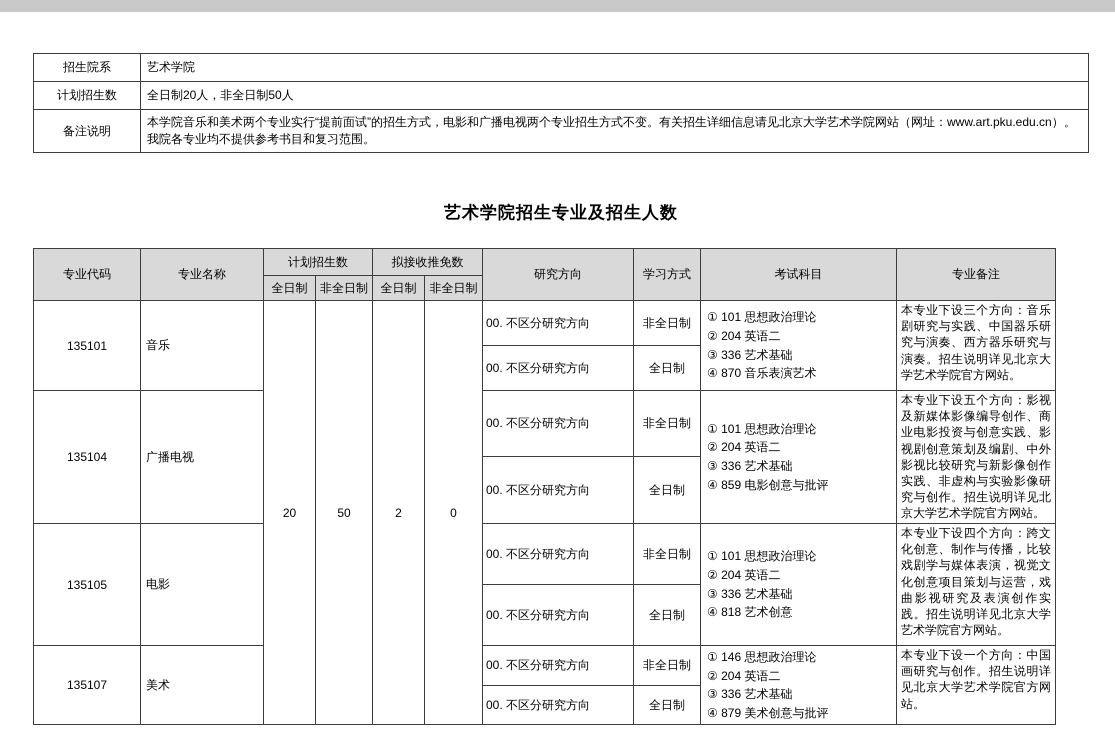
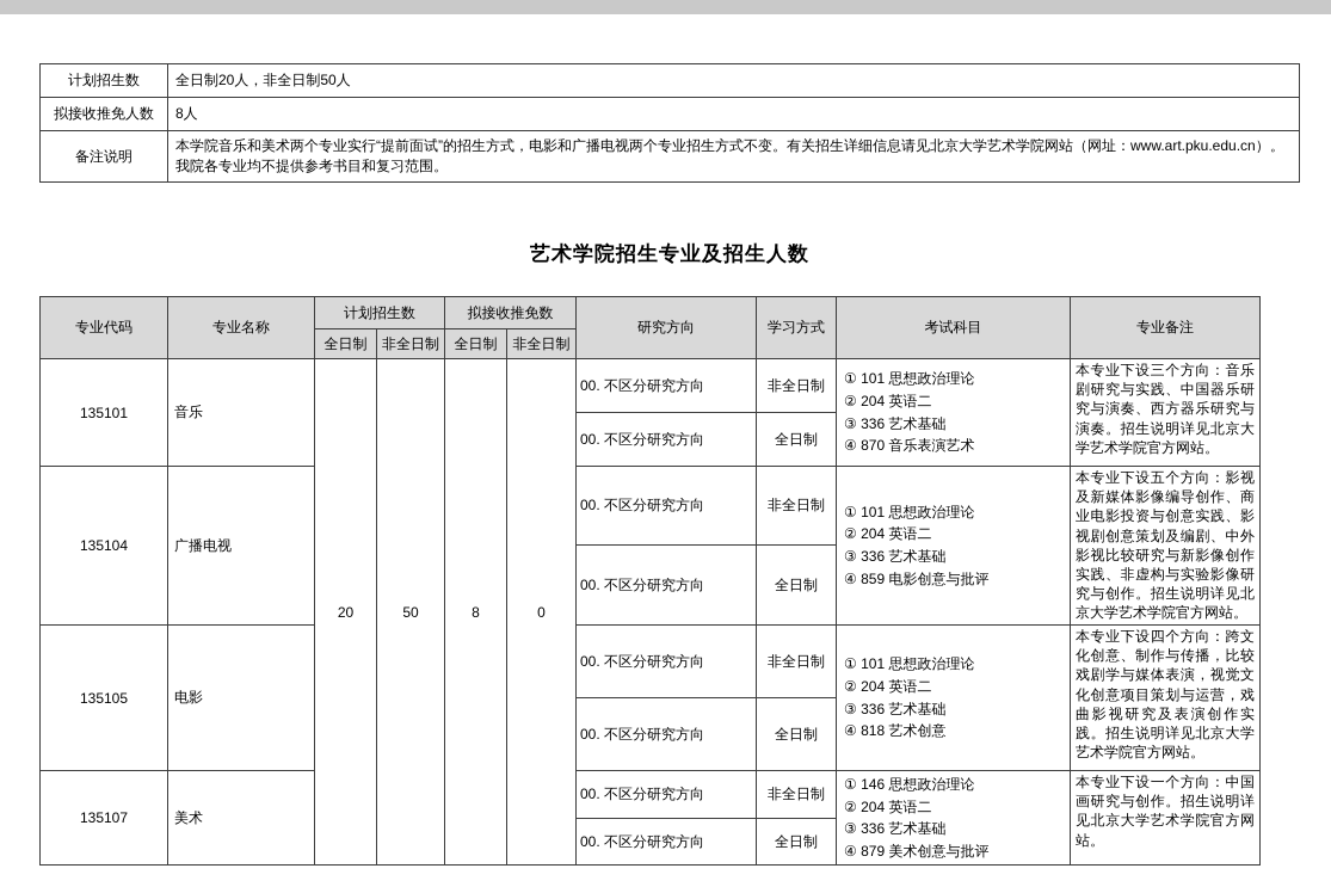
- 招生院系	艺术学院
  计划招生数	全日制20人，非全日制50人
+ 拟接收推免人数	8人
  备注说明	本学院音乐和美术两个专业实行“提前面试”的招生方式，电影和广播电视两个专业招生方式不变。有关招生详细信息请见北京大学艺术学院网站（网址：www.art.pku.edu.cn）。我院各专业均不提供参考书目和复习范围。
  艺术学院招生专业及招生人数
  专业代码	专业名称	计划招生数	拟接收推免数	研究方向	学习方式	考试科目	专业备注
  全日制	非全日制	全日制	非全日制
- 135101	音乐	20	50	2	0	00. 不区分研究方向	非全日制	① 101 思想政治理论 ② 204 英语二 ③ 336 艺术基础 ④ 870 音乐表演艺术	本专业下设三个方向：音乐剧研究与实践、中国器乐研究与演奏、西方器乐研究与演奏。招生说明详见北京大学艺术学院官方网站。
+ 135101	音乐	20	50	8	0	00. 不区分研究方向	非全日制	① 101 思想政治理论 ② 204 英语二 ③ 336 艺术基础 ④ 870 音乐表演艺术	本专业下设三个方向：音乐剧研究与实践、中国器乐研究与演奏、西方器乐研究与演奏。招生说明详见北京大学艺术学院官方网站。
  00. 不区分研究方向	全日制
  135104	广播电视	00. 不区分研究方向	非全日制	① 101 思想政治理论 ② 204 英语二 ③ 336 艺术基础 ④ 859 电影创意与批评	本专业下设五个方向：影视及新媒体影像编导创作、商业电影投资与创意实践、影视剧创意策划及编剧、中外影视比较研究与新影像创作实践、非虚构与实验影像研究与创作。招生说明详见北京大学艺术学院官方网站。
  00. 不区分研究方向	全日制
  135105	电影	00. 不区分研究方向	非全日制	① 101 思想政治理论 ② 204 英语二 ③ 336 艺术基础 ④ 818 艺术创意	本专业下设四个方向：跨文化创意、制作与传播，比较戏剧学与媒体表演，视觉文化创意项目策划与运营，戏曲影视研究及表演创作实践。招生说明详见北京大学艺术学院官方网站。
  00. 不区分研究方向	全日制
  135107	美术	00. 不区分研究方向	非全日制	① 146 思想政治理论 ② 204 英语二 ③ 336 艺术基础 ④ 879 美术创意与批评	本专业下设一个方向：中国画研究与创作。招生说明详见北京大学艺术学院官方网站。
  00. 不区分研究方向	全日制
